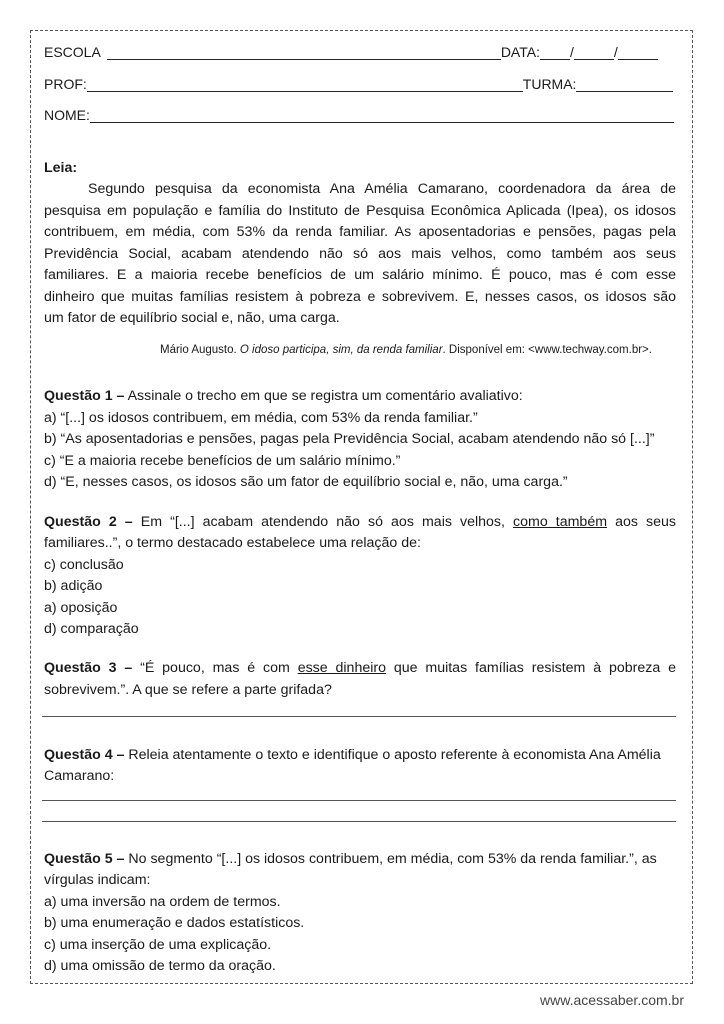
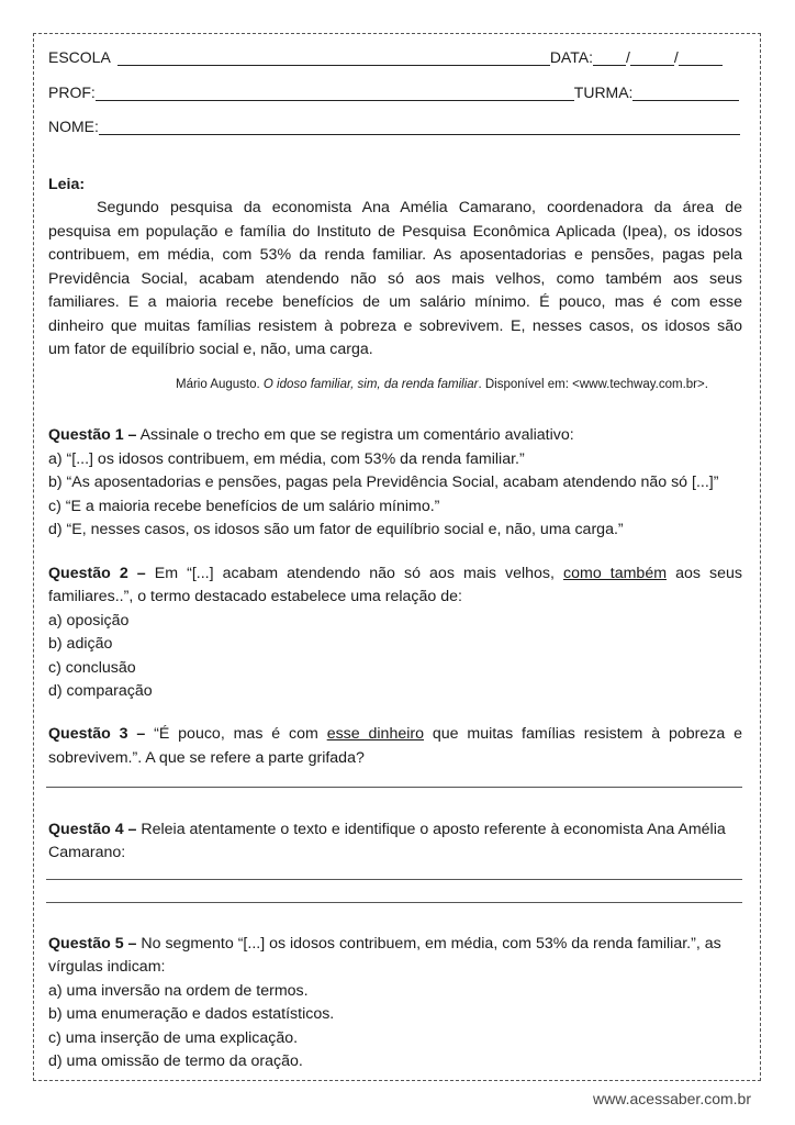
  ESCOLA
  DATA:
  /
  /
  PROF:
  TURMA:
  NOME:
  Leia:
  Segundo pesquisa da economista Ana Amélia Camarano, coordenadora da área de
  pesquisa em população e família do Instituto de Pesquisa Econômica Aplicada (Ipea), os idosos
  contribuem, em média, com 53% da renda familiar. As aposentadorias e pensões, pagas pela
  Previdência Social, acabam atendendo não só aos mais velhos, como também aos seus
  familiares. E a maioria recebe benefícios de um salário mínimo. É pouco, mas é com esse
  dinheiro que muitas famílias resistem à pobreza e sobrevivem. E, nesses casos, os idosos são
  um fator de equilíbrio social e, não, uma carga.
- Mário Augusto. O idoso participa, sim, da renda familiar. Disponível em: <www.techway.com.br>.
+ Mário Augusto. O idoso familiar, sim, da renda familiar. Disponível em: <www.techway.com.br>.
  Questão 1 – Assinale o trecho em que se registra um comentário avaliativo:
  a) “[...] os idosos contribuem, em média, com 53% da renda familiar.”
  b) “As aposentadorias e pensões, pagas pela Previdência Social, acabam atendendo não só [...]”
  c) “E a maioria recebe benefícios de um salário mínimo.”
  d) “E, nesses casos, os idosos são um fator de equilíbrio social e, não, uma carga.”
  Questão 2 – Em “[...] acabam atendendo não só aos mais velhos, como também aos seus
  familiares..”, o termo destacado estabelece uma relação de:
- c) conclusão
+ a) oposição
  b) adição
- a) oposição
+ c) conclusão
  d) comparação
  Questão 3 – “É pouco, mas é com esse dinheiro que muitas famílias resistem à pobreza e
  sobrevivem.”. A que se refere a parte grifada?
  Questão 4 – Releia atentamente o texto e identifique o aposto referente à economista Ana Amélia
  Camarano:
  Questão 5 – No segmento “[...] os idosos contribuem, em média, com 53% da renda familiar.”, as
  vírgulas indicam:
  a) uma inversão na ordem de termos.
  b) uma enumeração e dados estatísticos.
  c) uma inserção de uma explicação.
  d) uma omissão de termo da oração.
  www.acessaber.com.br
